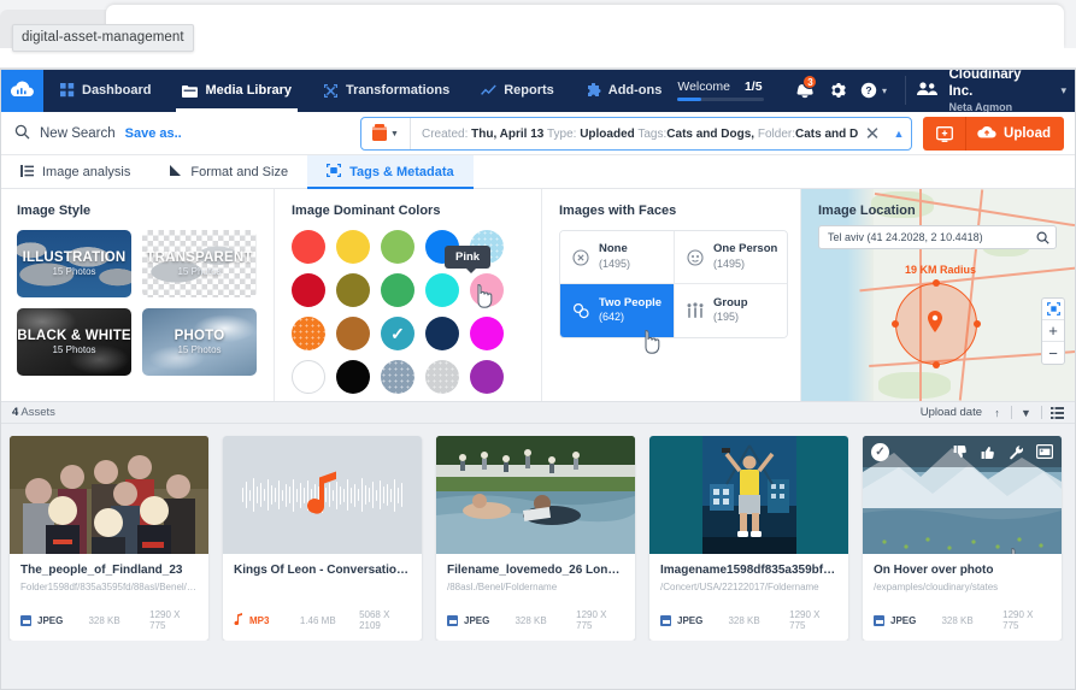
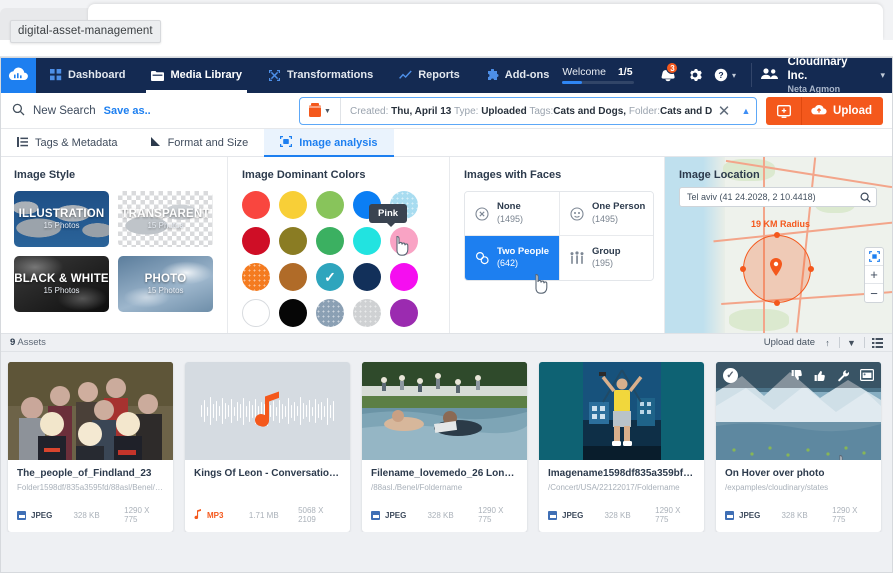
  digital-asset-management
  Dashboard
  Media Library
  Transformations
  Reports
  Add-ons
  Welcome
  1/5
  3
  ?
  ▾
  Cloudinary Inc.
  Neta Agmon
  ▾
  New Search
  Save as..
  Created: Thu, April 13 Type: Uploaded Tags:Cats and Dogs, Folder:Cats and D
  ✕
  ▲
  Upload
- Image analysis
+ Tags & Metadata
  Format and Size
- Tags & Metadata
+ Image analysis
  Image Style
  ILLUSTRATION
  15 Photos
  TRANSPARENT
  15 Photos
  BLACK & WHITE
  15 Photos
  PHOTO
  15 Photos
  Image Dominant Colors
  ✓
  Pink
  Images with Faces
  None
  (1495)
  One Person
  (1495)
  Two People
  (642)
  Group
  (195)
  Image Location
  Tel aviv (41 24.2028, 2 10.4418)
  19 KM Radius
  +
  −
- 4 Assets
+ 9 Assets
  Upload date
  ↑
  ▼
  The_people_of_Findland_23
  Folder1598df/835a3595fd/88asl/Benel/Fo
  JPEG
  328 KB
  1290 X 775
  Kings Of Leon - Conversation
  MP3
- 1.46 MB
+ 1.71 MB
  5068 X 2109
  Filename_lovemedo_26 Long n
  /88asl./Benel/Foldername
  JPEG
  328 KB
  1290 X 775
  Imagename1598df835a359bfd_
  /Concert/USA/22122017/Foldername
  JPEG
  328 KB
  1290 X 775
  ✓
  On Hover over photo
  /expamples/cloudinary/states
  JPEG
  328 KB
  1290 X 775
